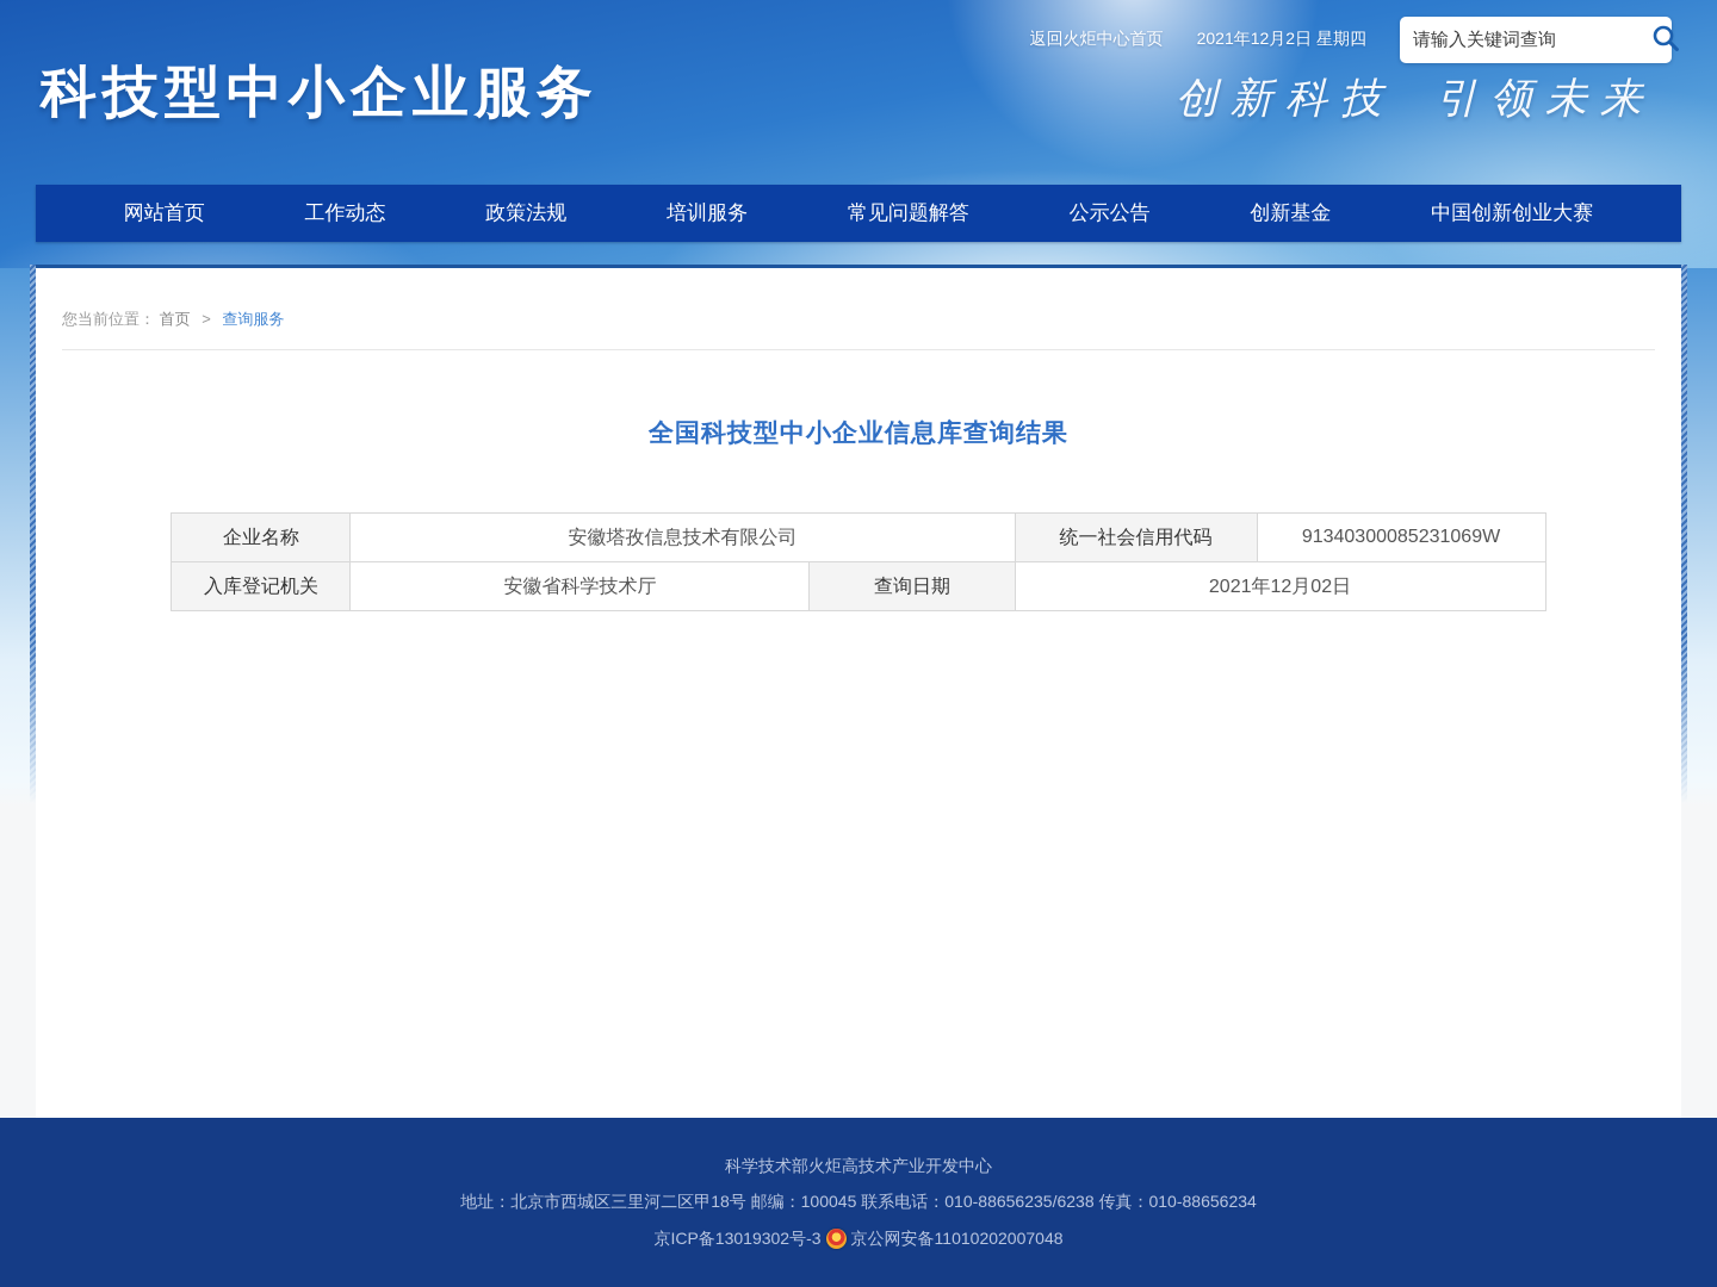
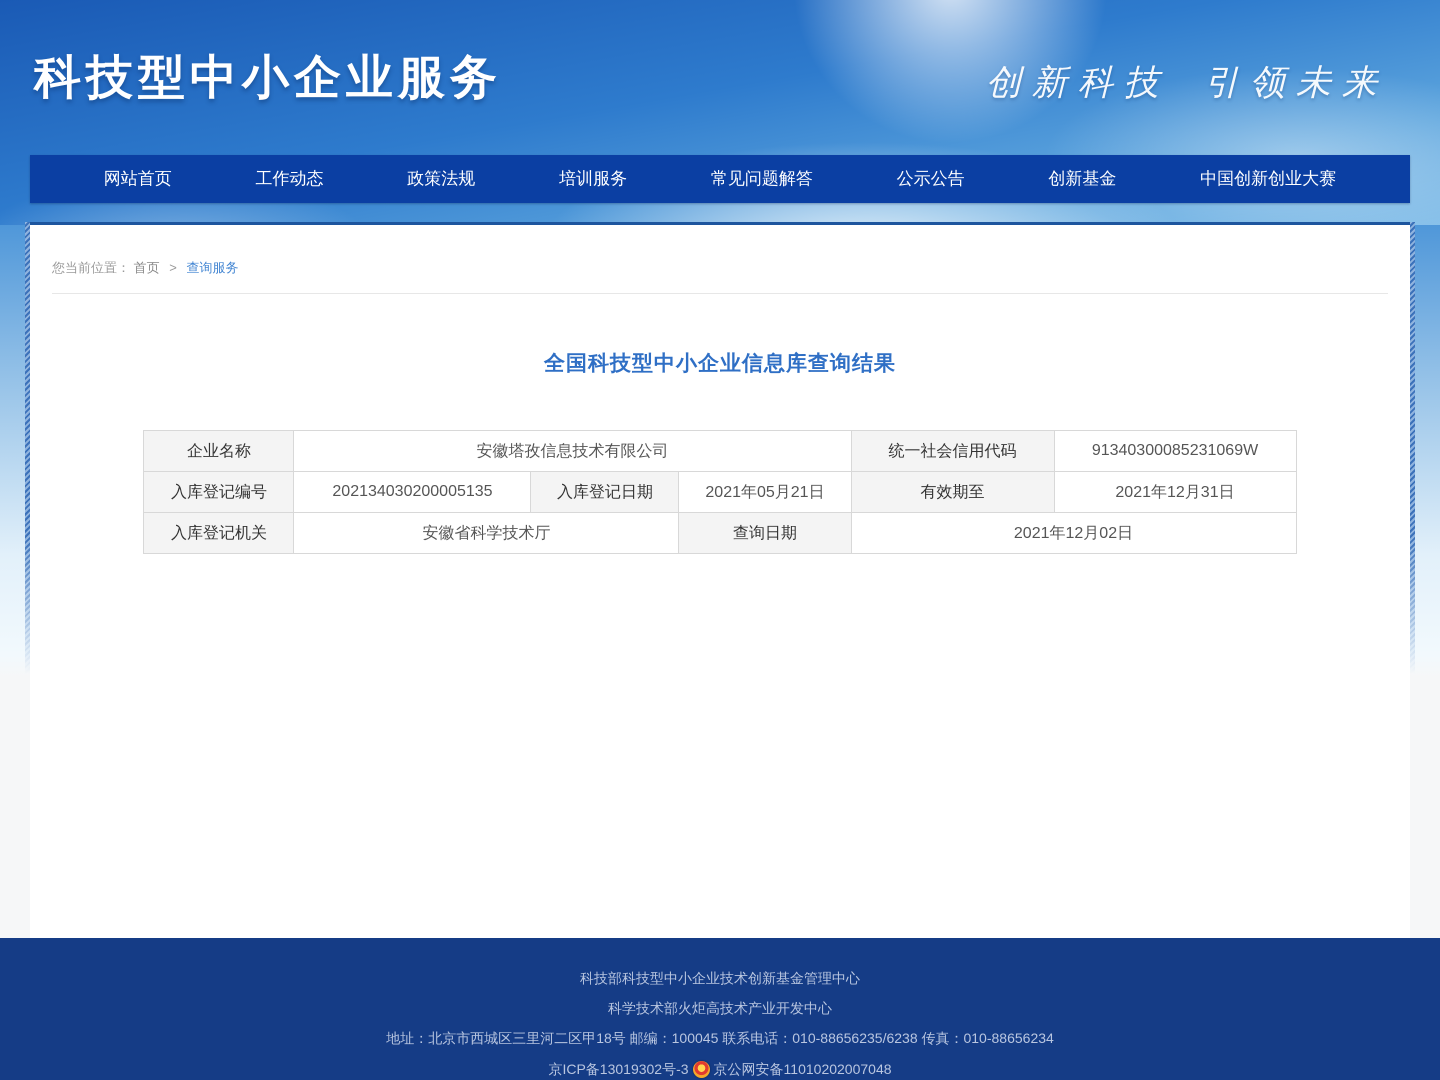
- 返回火炬中心首页
- 2021年12月2日 星期四
- 请输入关键词查询
  科技型中小企业服务
  创新科技 引领未来
  网站首页
  工作动态
  政策法规
  培训服务
  常见问题解答
  公示公告
  创新基金
  中国创新创业大赛
  您当前位置： 首页 > 查询服务
  全国科技型中小企业信息库查询结果
  企业名称	安徽塔孜信息技术有限公司	统一社会信用代码	91340300085231069W
+ 入库登记编号	202134030200005135	入库登记日期	2021年05月21日	有效期至	2021年12月31日
  入库登记机关	安徽省科学技术厅	查询日期	2021年12月02日
+ 科技部科技型中小企业技术创新基金管理中心
  科学技术部火炬高技术产业开发中心
  地址：北京市西城区三里河二区甲18号 邮编：100045 联系电话：010-88656235/6238 传真：010-88656234
  京ICP备13019302号-3
  京公网安备11010202007048
